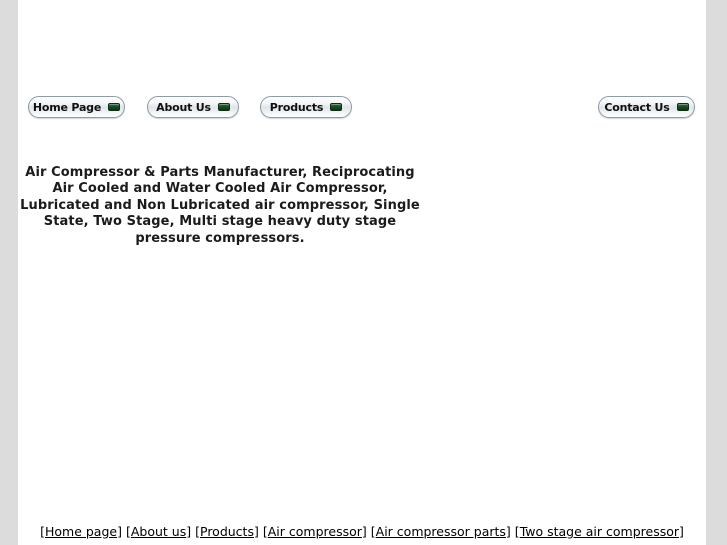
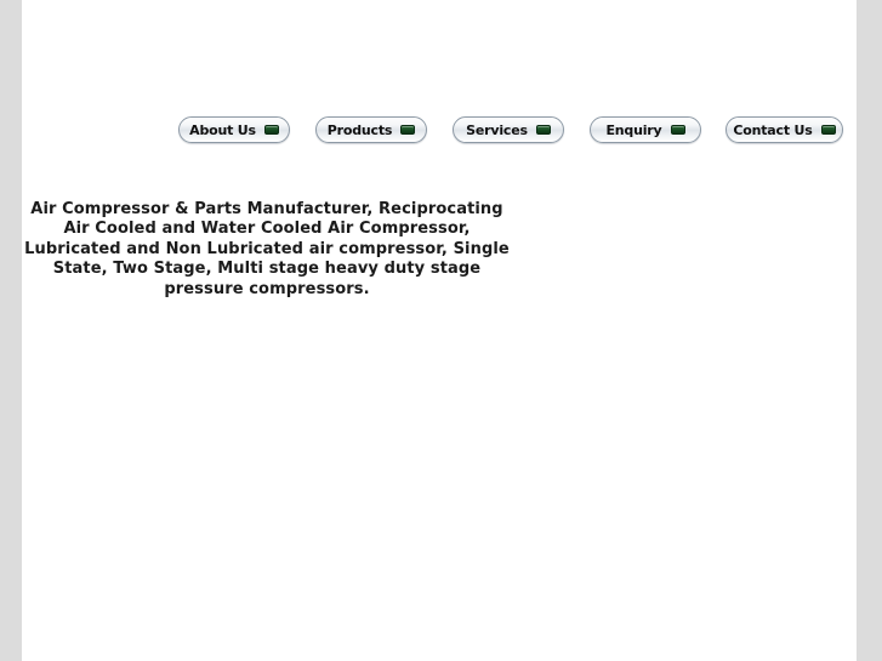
- Home Page
  About Us
  Products
+ Services
+ Enquiry
  Contact Us
  Air Compressor & Parts Manufacturer, Reciprocating Air Cooled and Water Cooled Air Compressor, Lubricated and Non Lubricated air compressor, Single State, Two Stage, Multi stage heavy duty stage pressure compressors.
- [Home page] [About us] [Products] [Air compressor] [Air compressor parts] [Two stage air compressor]
